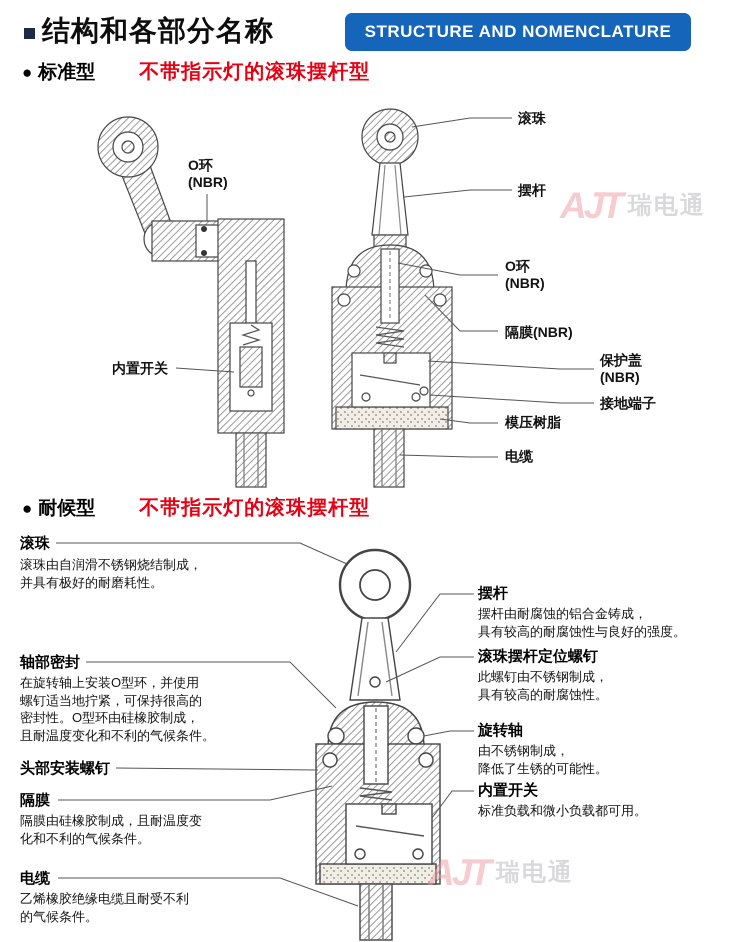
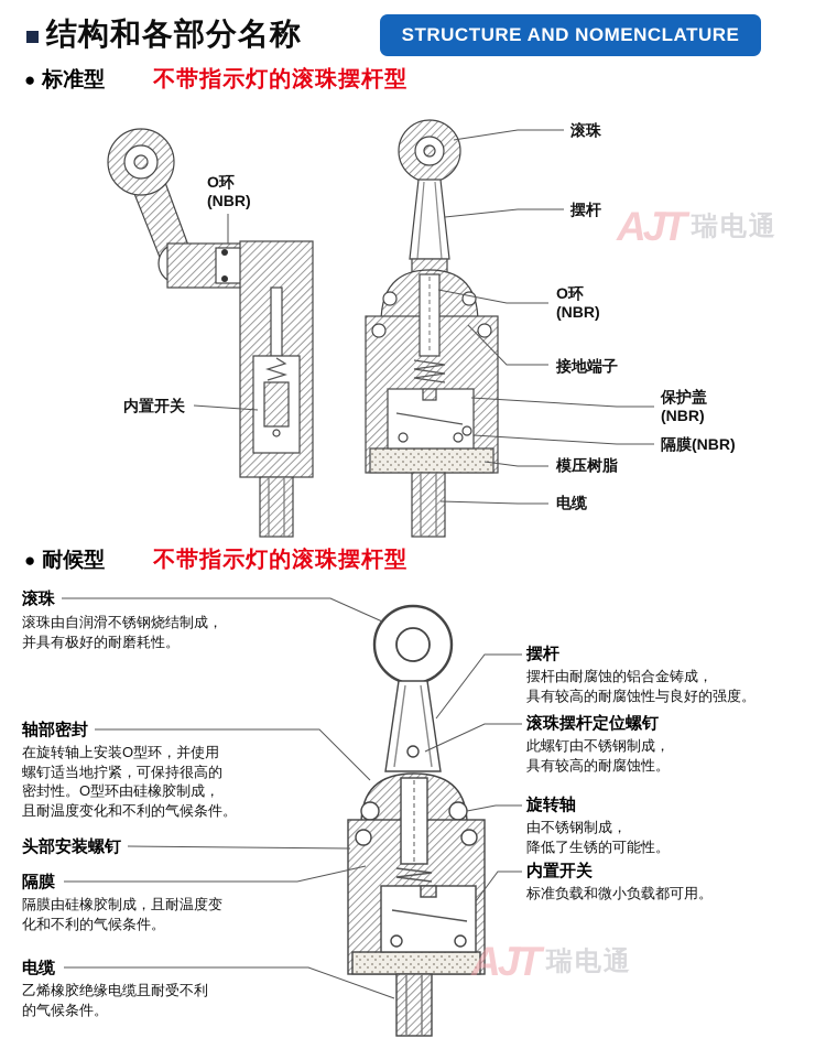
  结构和各部分名称
  STRUCTURE AND NOMENCLATURE
  ●
  标准型
  不带指示灯的滚珠摆杆型
  O环
  (NBR)
  内置开关
  滚珠
  摆杆
  O环
  (NBR)
- 隔膜(NBR)
+ 接地端子
  保护盖
  (NBR)
- 接地端子
+ 隔膜(NBR)
  模压树脂
  电缆
  AJT
  瑞电通
  ●
  耐候型
  不带指示灯的滚珠摆杆型
  滚珠
  滚珠由自润滑不锈钢烧结制成，
  并具有极好的耐磨耗性。
  轴部密封
  在旋转轴上安装O型环，并使用
  螺钉适当地拧紧，可保持很高的
  密封性。O型环由硅橡胶制成，
  且耐温度变化和不利的气候条件。
  头部安装螺钉
  隔膜
  隔膜由硅橡胶制成，且耐温度变
  化和不利的气候条件。
  电缆
  乙烯橡胶绝缘电缆且耐受不利
  的气候条件。
  摆杆
  摆杆由耐腐蚀的铝合金铸成，
  具有较高的耐腐蚀性与良好的强度。
  滚珠摆杆定位螺钉
  此螺钉由不锈钢制成，
  具有较高的耐腐蚀性。
  旋转轴
  由不锈钢制成，
  降低了生锈的可能性。
  内置开关
  标准负载和微小负载都可用。
  AJT
  瑞电通
